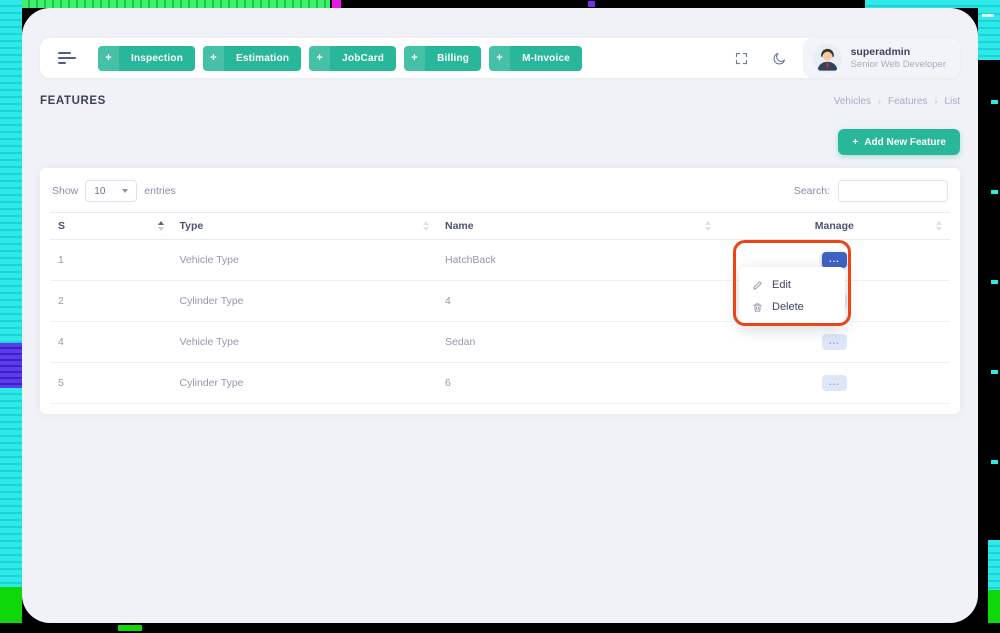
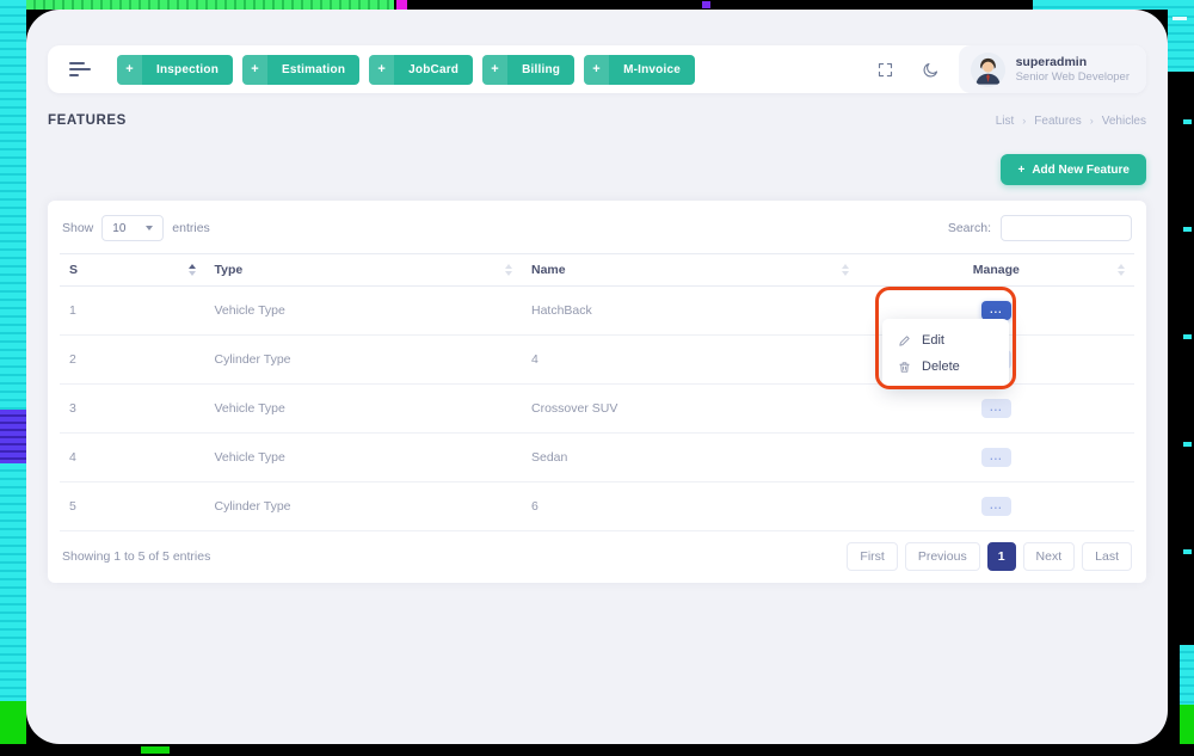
  +
  Inspection
  +
  Estimation
  +
  JobCard
  +
  Billing
  +
  M-Invoice
  superadmin
  Senior Web Developer
  FEATURES
- Vehicles
+ List
  ›
  Features
  ›
- List
+ Vehicles
  +
  Add New Feature
  Show
  10
  entries
  Search:
  S	Type	Name	Manage
  1	Vehicle Type	HatchBack	...
  2	Cylinder Type	4
+ 3	Vehicle Type	Crossover SUV	...
  4	Vehicle Type	Sedan	...
  5	Cylinder Type	6	...
+ Showing 1 to 5 of 5 entries
+ First
+ Previous
+ 1
+ Next
+ Last
  Edit
  Delete
